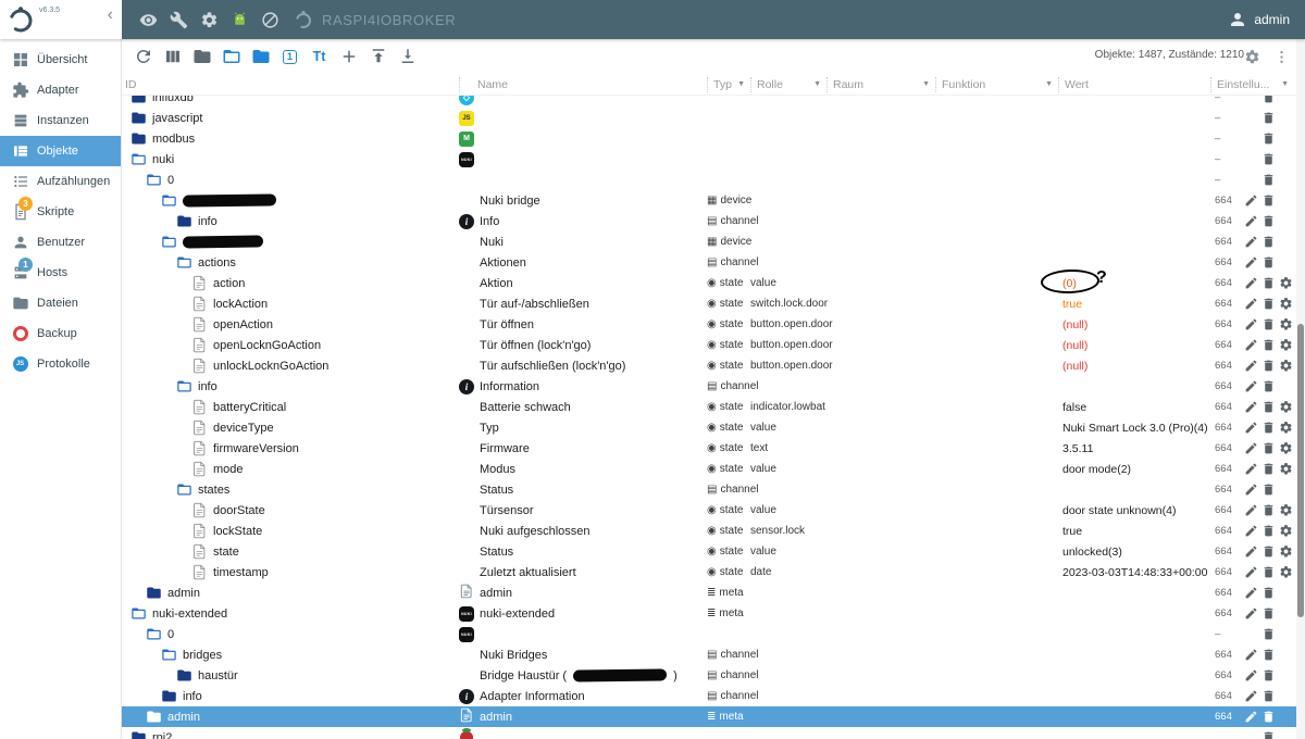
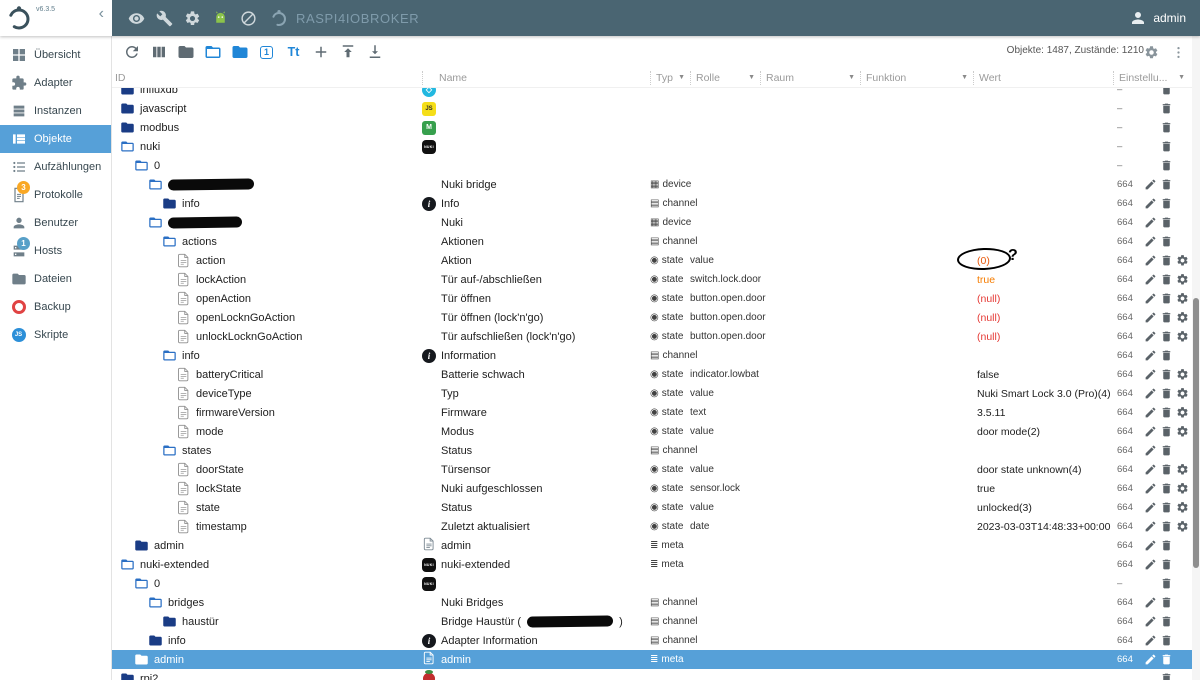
  ‹
  RASPI4IOBROKER
  admin
  Übersicht
  Adapter
  Instanzen
  Objekte
  Aufzählungen
- Skripte
+ Protokolle
  3
  Benutzer
  Hosts
  1
  Dateien
  Backup
- Protokolle
+ Skripte
  1
  Tt
  Objekte: 1487, Zustände: 1210
  ID
  Name
  Typ
  Rolle
  Raum
  Funktion
  Wert
  Einstellu...
  influxdb
  ◇
  –
  javascript
  –
  modbus
  –
  nuki
  –
  0
  –
  Nuki bridge
  ▦
  device
  664
  info
  i
  Info
  ▤
  channel
  664
  Nuki
  ▦
  device
  664
  actions
  Aktionen
  ▤
  channel
  664
  action
  Aktion
  ◉
  state
  value
  (0)
  664
  lockAction
  Tür auf-/abschließen
  ◉
  state
  switch.lock.door
  true
  664
  openAction
  Tür öffnen
  ◉
  state
  button.open.door
  (null)
  664
  openLocknGoAction
  Tür öffnen (lock'n'go)
  ◉
  state
  button.open.door
  (null)
  664
  unlockLocknGoAction
  Tür aufschließen (lock'n'go)
  ◉
  state
  button.open.door
  (null)
  664
  info
  i
  Information
  ▤
  channel
  664
  batteryCritical
  Batterie schwach
  ◉
  state
  indicator.lowbat
  false
  664
  deviceType
  Typ
  ◉
  state
  value
  Nuki Smart Lock 3.0 (Pro)(4)
  664
  firmwareVersion
  Firmware
  ◉
  state
  text
  3.5.11
  664
  mode
  Modus
  ◉
  state
  value
  door mode(2)
  664
  states
  Status
  ▤
  channel
  664
  doorState
  Türsensor
  ◉
  state
  value
  door state unknown(4)
  664
  lockState
  Nuki aufgeschlossen
  ◉
  state
  sensor.lock
  true
  664
  state
  Status
  ◉
  state
  value
  unlocked(3)
  664
  timestamp
  Zuletzt aktualisiert
  ◉
  state
  date
  2023-03-03T14:48:33+00:00
  664
  admin
  admin
  ≣
  meta
  664
  nuki-extended
  nuki-extended
  ≣
  meta
  664
  0
  –
  bridges
  Nuki Bridges
  ▤
  channel
  664
  haustür
  Bridge Haustür (
  )
  ▤
  channel
  664
  info
  i
  Adapter Information
  ▤
  channel
  664
  admin
  admin
  ≣
  meta
  664
  rpi2
  ?
